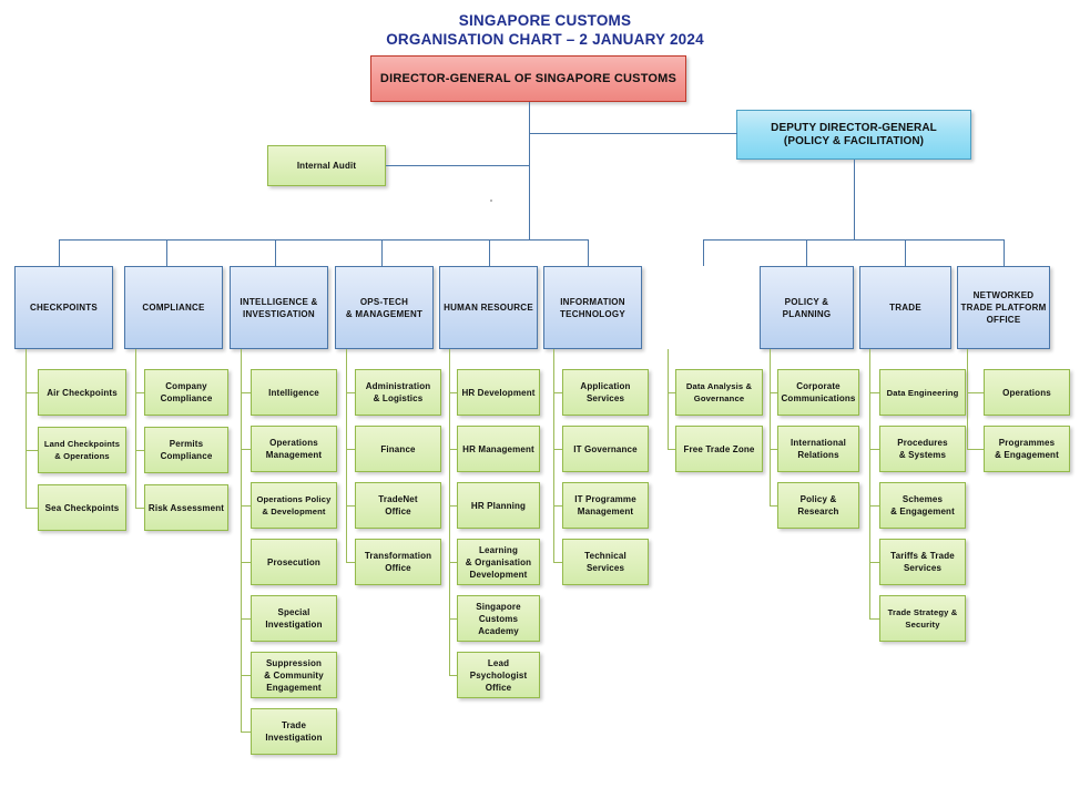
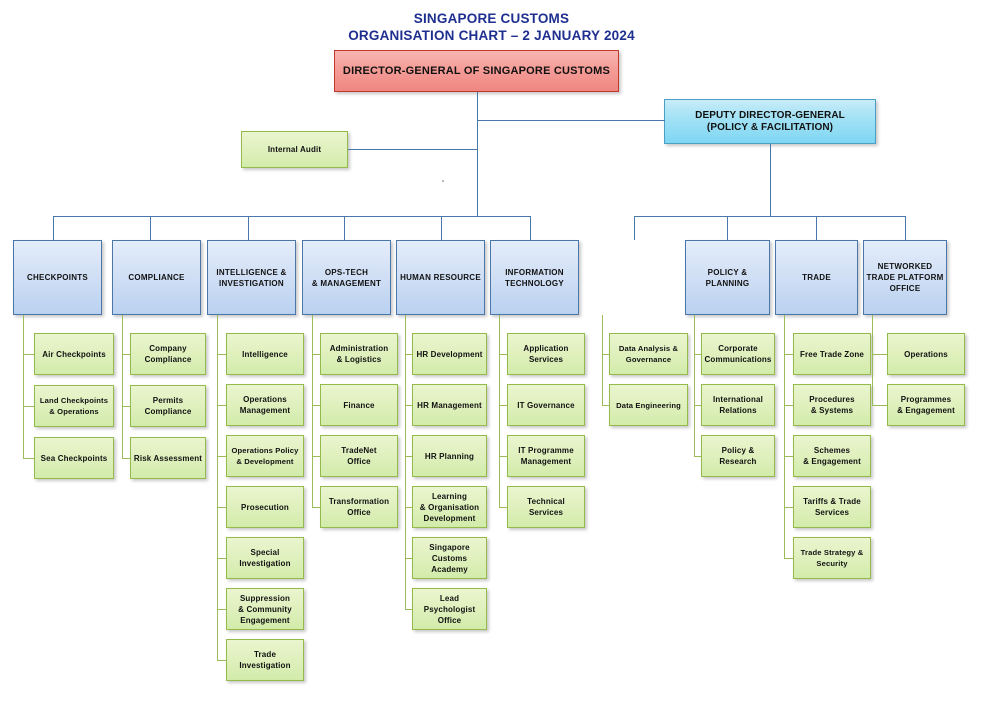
  SINGAPORE CUSTOMS
  ORGANISATION CHART – 2 JANUARY 2024
  DIRECTOR-GENERAL OF SINGAPORE CUSTOMS
  DEPUTY DIRECTOR-GENERAL
  (POLICY & FACILITATION)
  Internal Audit
  CHECKPOINTS
  COMPLIANCE
  INTELLIGENCE &
  INVESTIGATION
  OPS-TECH
  & MANAGEMENT
  HUMAN RESOURCE
  INFORMATION
  TECHNOLOGY
  POLICY &
  PLANNING
  TRADE
  NETWORKED
  TRADE PLATFORM
  OFFICE
  Air Checkpoints
  Land Checkpoints
  & Operations
  Sea Checkpoints
  Company
  Compliance
  Permits
  Compliance
  Risk Assessment
  Intelligence
  Operations
  Management
  Operations Policy
  & Development
  Prosecution
  Special
  Investigation
  Suppression
  & Community
  Engagement
  Trade
  Investigation
  Administration
  & Logistics
  Finance
  TradeNet
  Office
  Transformation
  Office
  HR Development
  HR Management
  HR Planning
  Learning
  & Organisation
  Development
  Singapore
  Customs
  Academy
  Lead
  Psychologist
  Office
  Application
  Services
  IT Governance
  IT Programme
  Management
  Technical
  Services
  Data Analysis &
  Governance
- Free Trade Zone
+ Data Engineering
  Corporate
  Communications
  International
  Relations
  Policy &
  Research
- Data Engineering
+ Free Trade Zone
  Procedures
  & Systems
  Schemes
  & Engagement
  Tariffs & Trade
  Services
  Trade Strategy &
  Security
  Operations
  Programmes
  & Engagement
